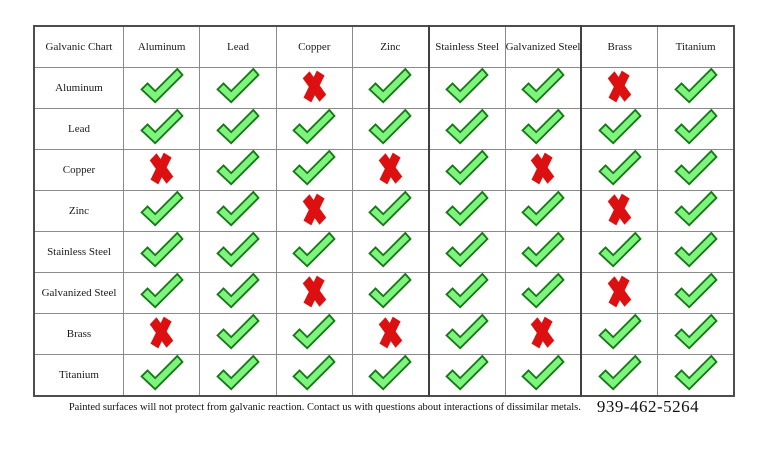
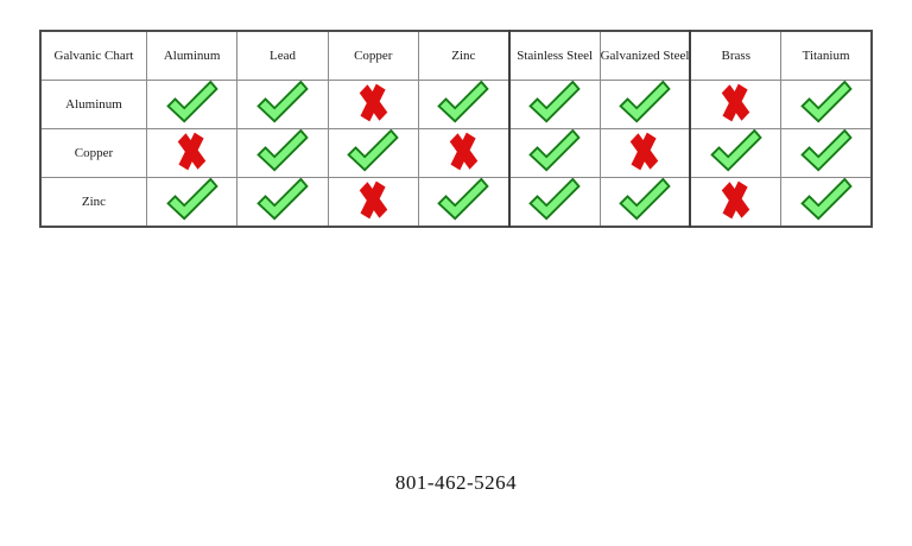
  Galvanic Chart	Aluminum	Lead	Copper	Zinc	Stainless Steel	Galvanized Steel	Brass	Titanium
  Aluminum
- Lead
  Copper
  Zinc
- Stainless Steel
- Galvanized Steel
- Brass
- Titanium
- Painted surfaces will not protect from galvanic reaction. Contact us with questions about interactions of dissimilar metals.
- 939-462-5264
+ 801-462-5264
